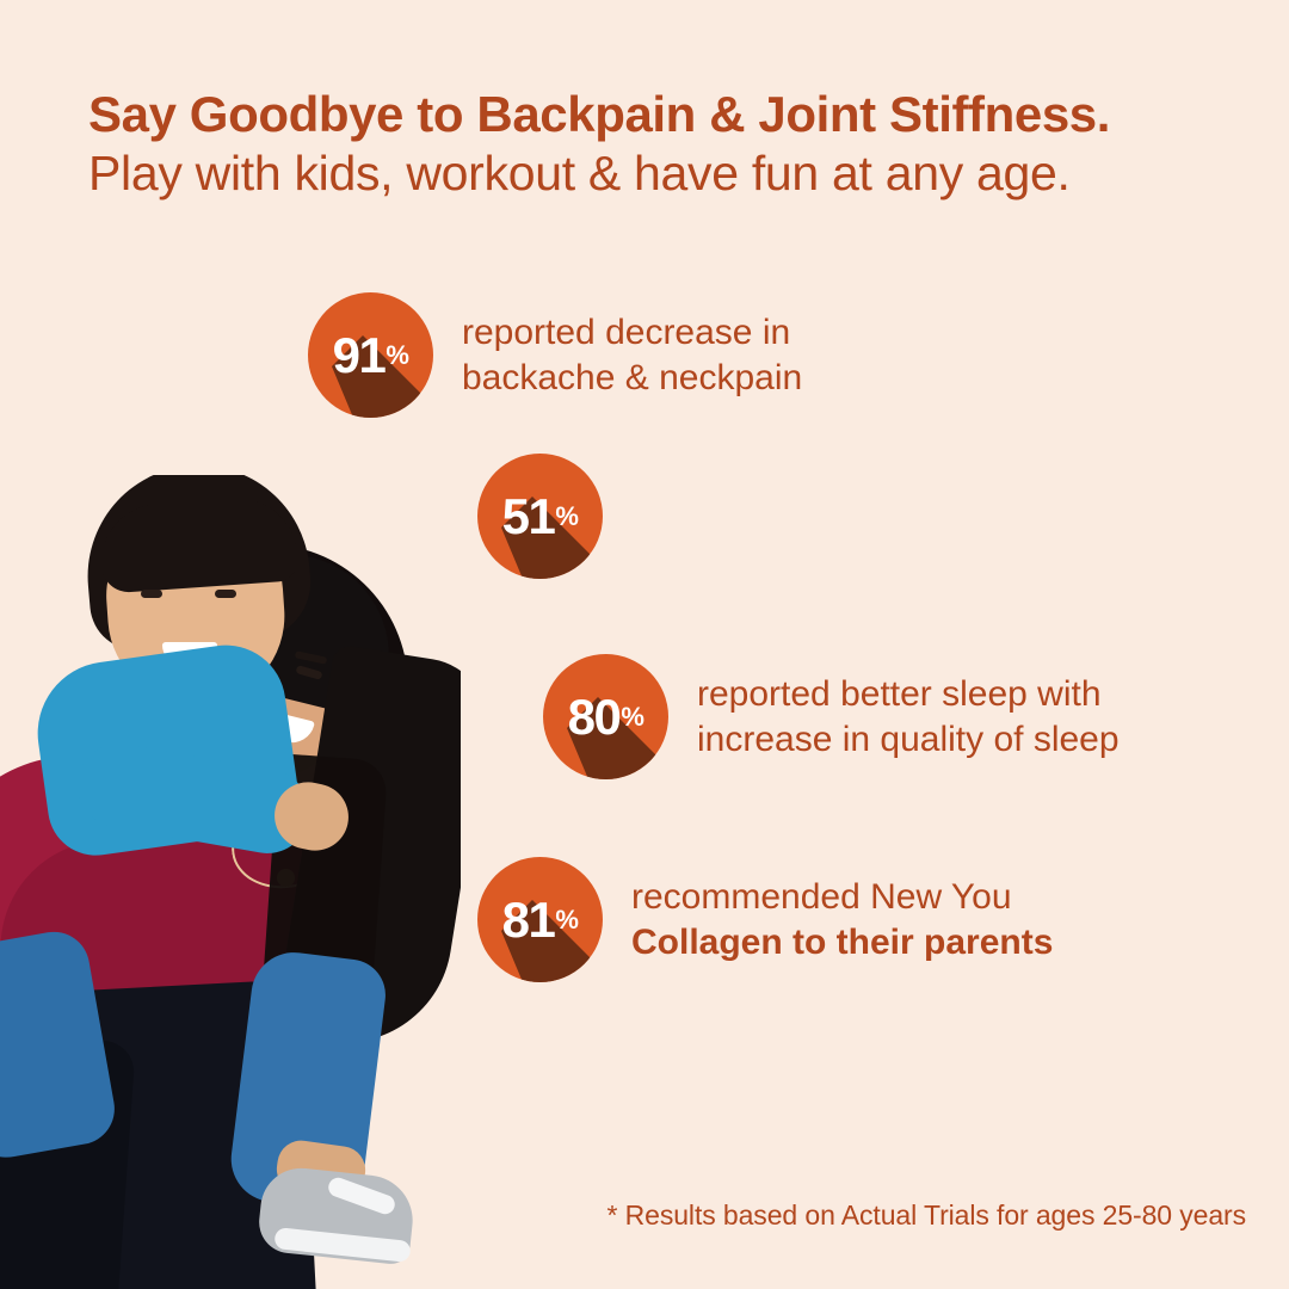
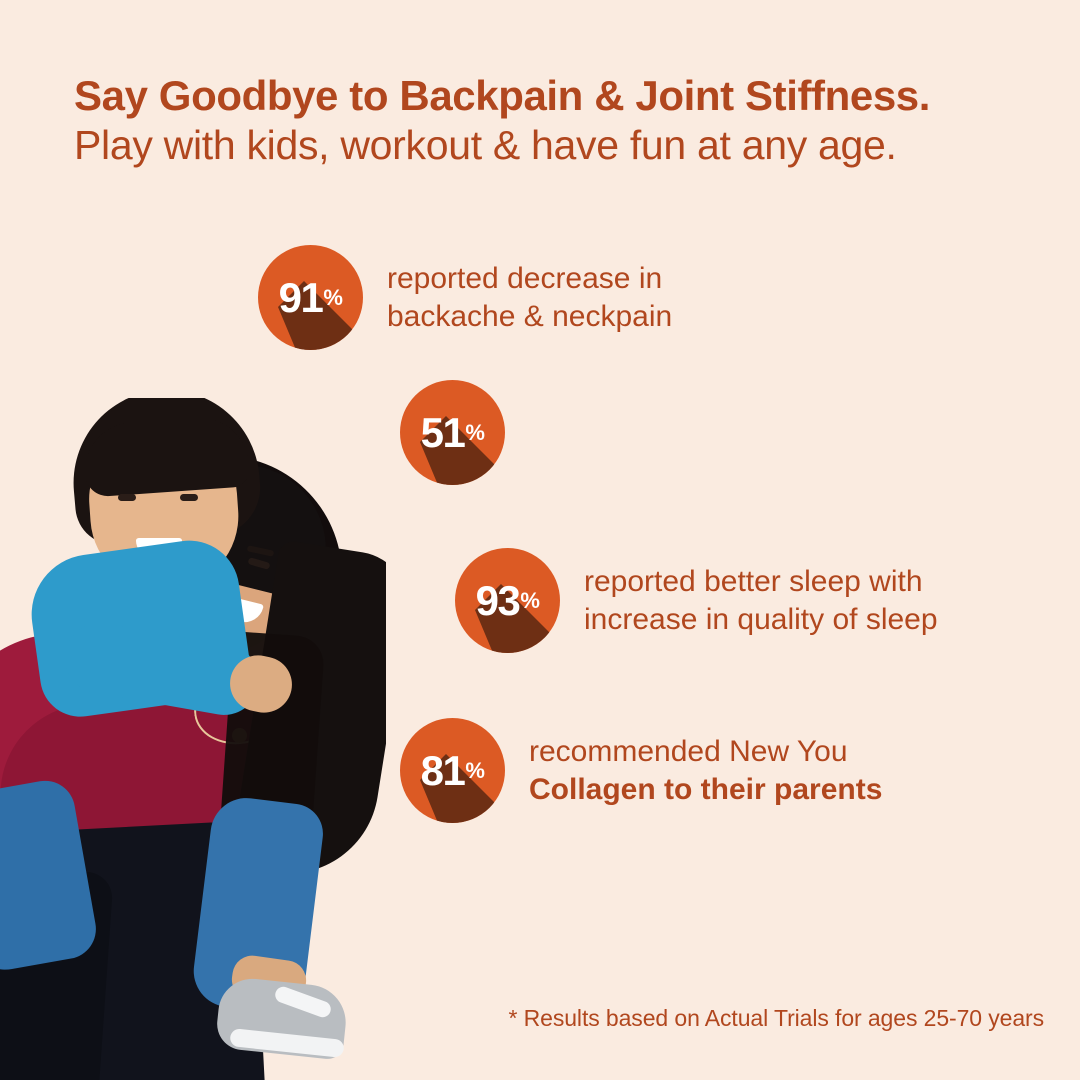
  Say Goodbye to Backpain & Joint Stiffness.
  Play with kids, workout & have fun at any age.
  91
  %
  reported decrease in
  backache & neckpain
  51
  %
- 80
+ 93
  %
  reported better sleep with
  increase in quality of sleep
  81
  %
  recommended New You
  Collagen to their parents
- * Results based on Actual Trials for ages 25-80 years
+ * Results based on Actual Trials for ages 25-70 years
